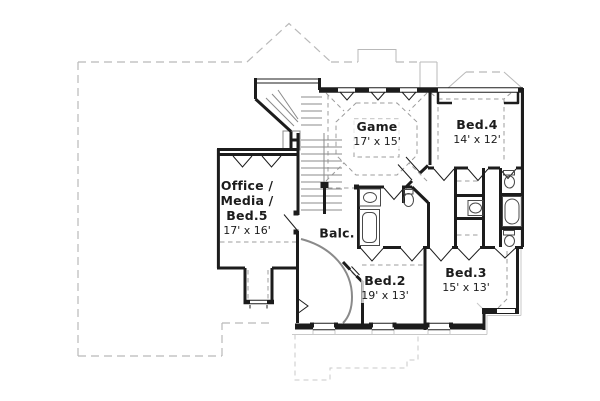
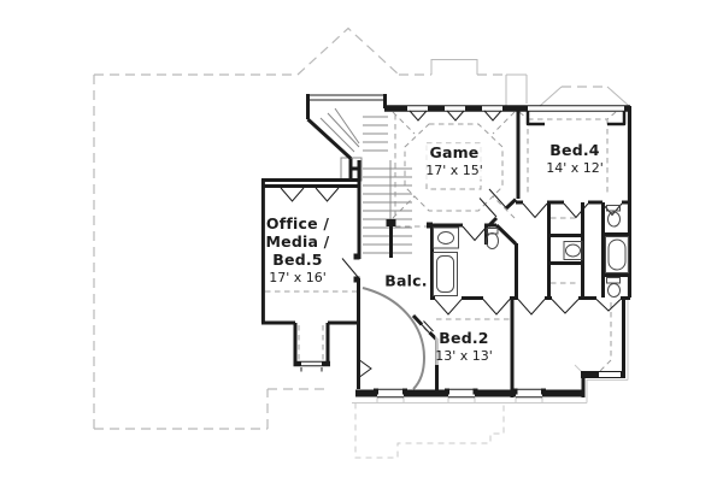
  Game
  17' x 15'
  Bed.4
  14' x 12'
  Office /
  Media /
  Bed.5
  17' x 16'
  Balc.
  Bed.2
- 19' x 13'
+ 13' x 13'
- Bed.3
- 15' x 13'
